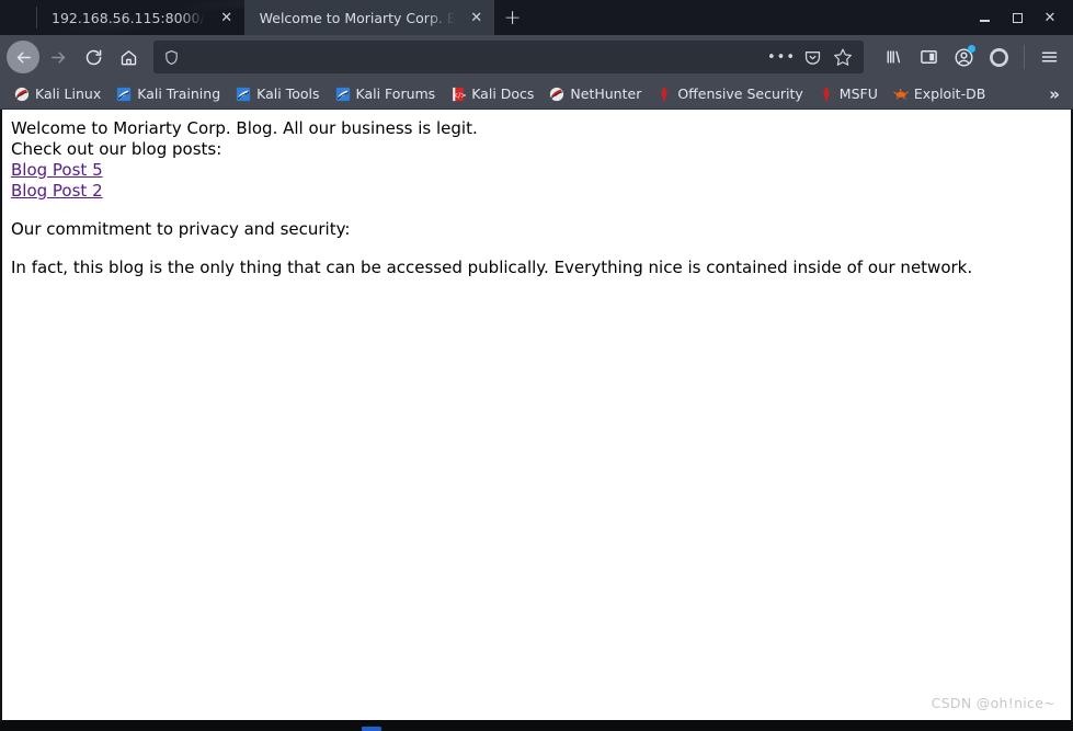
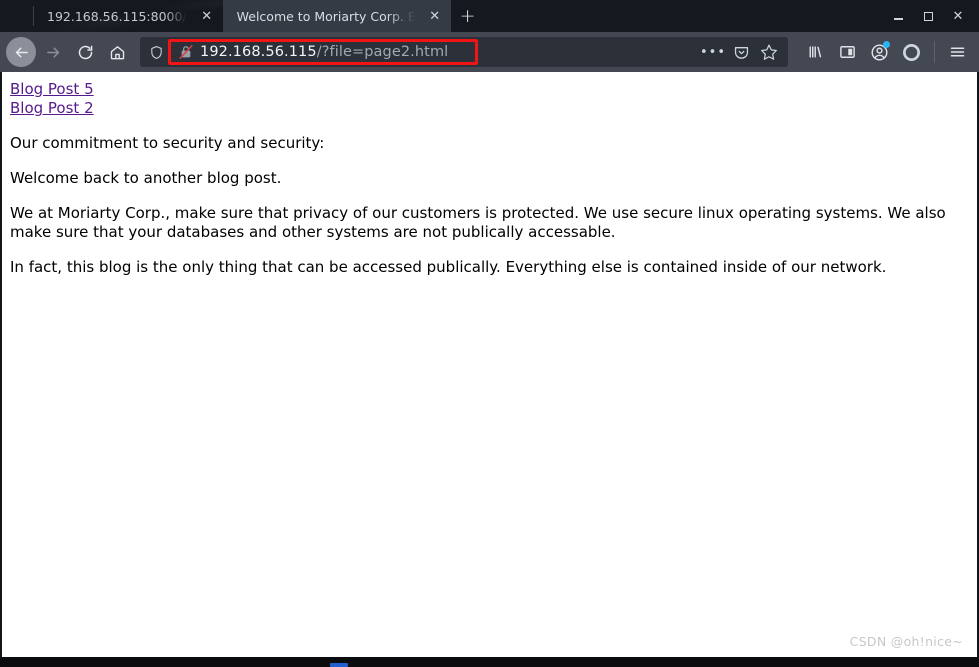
  192.168.56.115:8000/
  ✕
  Welcome to Moriarty Corp. B
  ✕
  +
  ✕
+ 192.168.56.115/?file=page2.html
  •••
- Kali Linux
- Kali Training
- Kali Tools
- Kali Forums
- </>
- Kali Docs
- NetHunter
- Offensive Security
- MSFU
- Exploit-DB
- »
- Welcome to Moriarty Corp. Blog. All our business is legit.
- Check out our blog posts:
  Blog Post 5
  Blog Post 2
- Our commitment to privacy and security:
+ Our commitment to security and security:
+ Welcome back to another blog post.
+ We at Moriarty Corp., make sure that privacy of our customers is protected. We use secure linux operating systems. We also make sure that your databases and other systems are not publically accessable.
- In fact, this blog is the only thing that can be accessed publically. Everything nice is contained inside of our network.
+ In fact, this blog is the only thing that can be accessed publically. Everything else is contained inside of our network.
  CSDN @oh!nice~
